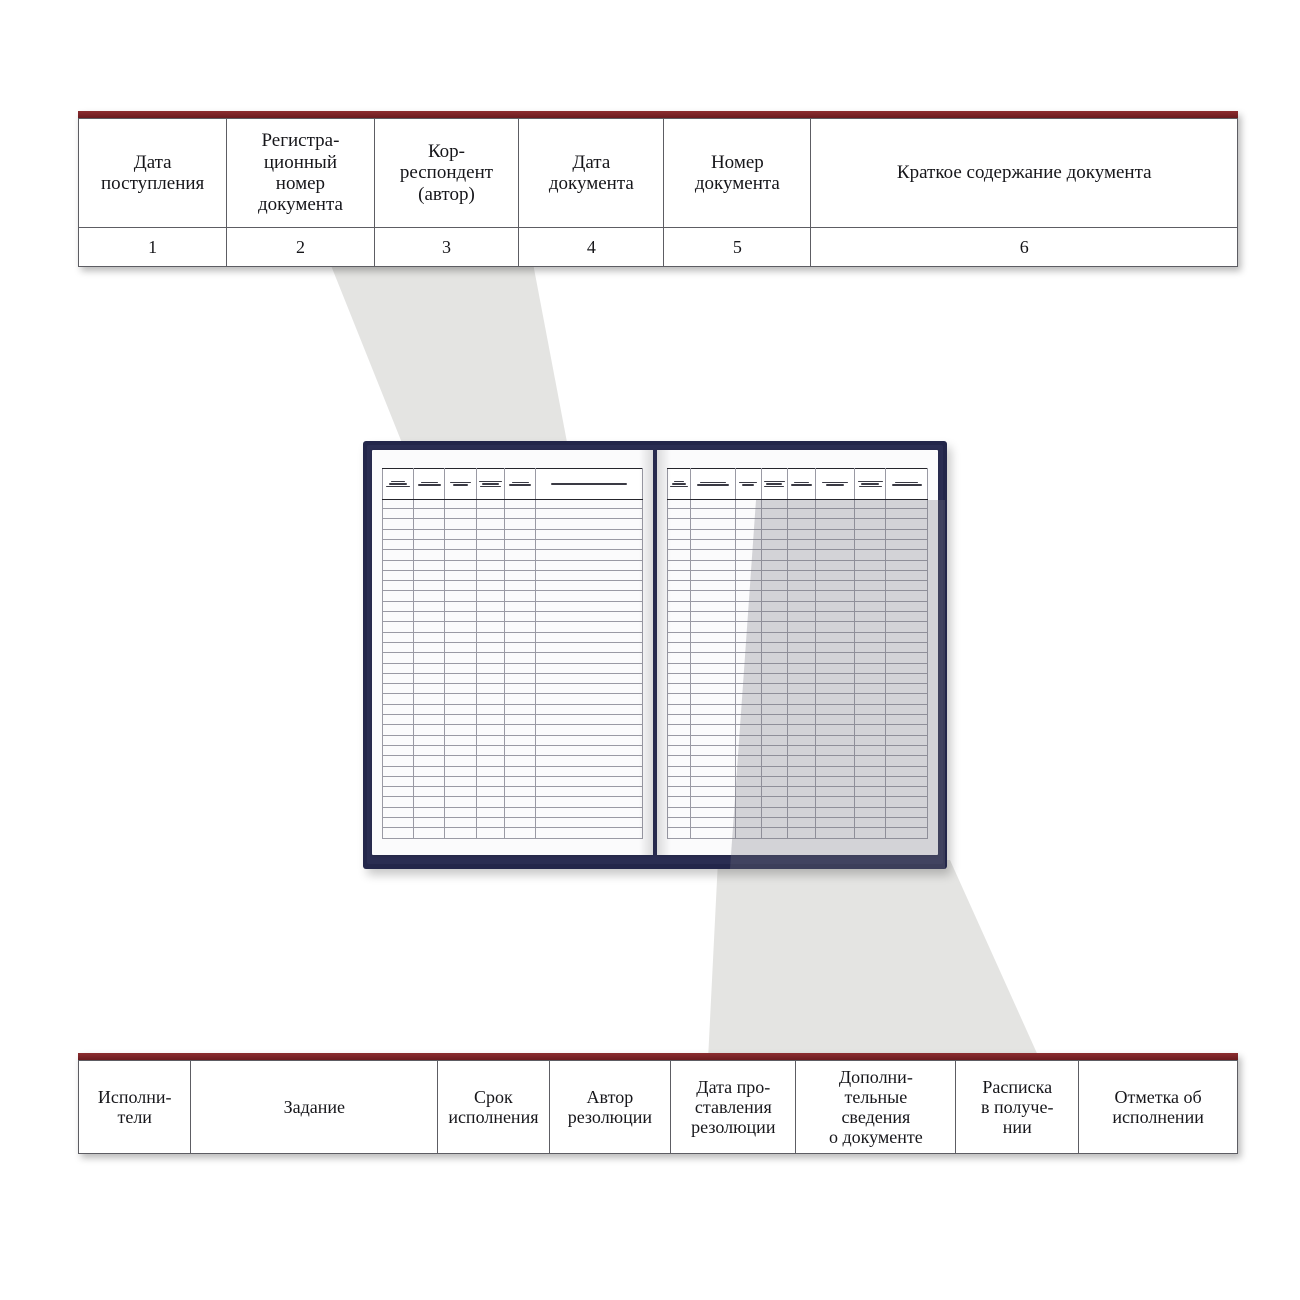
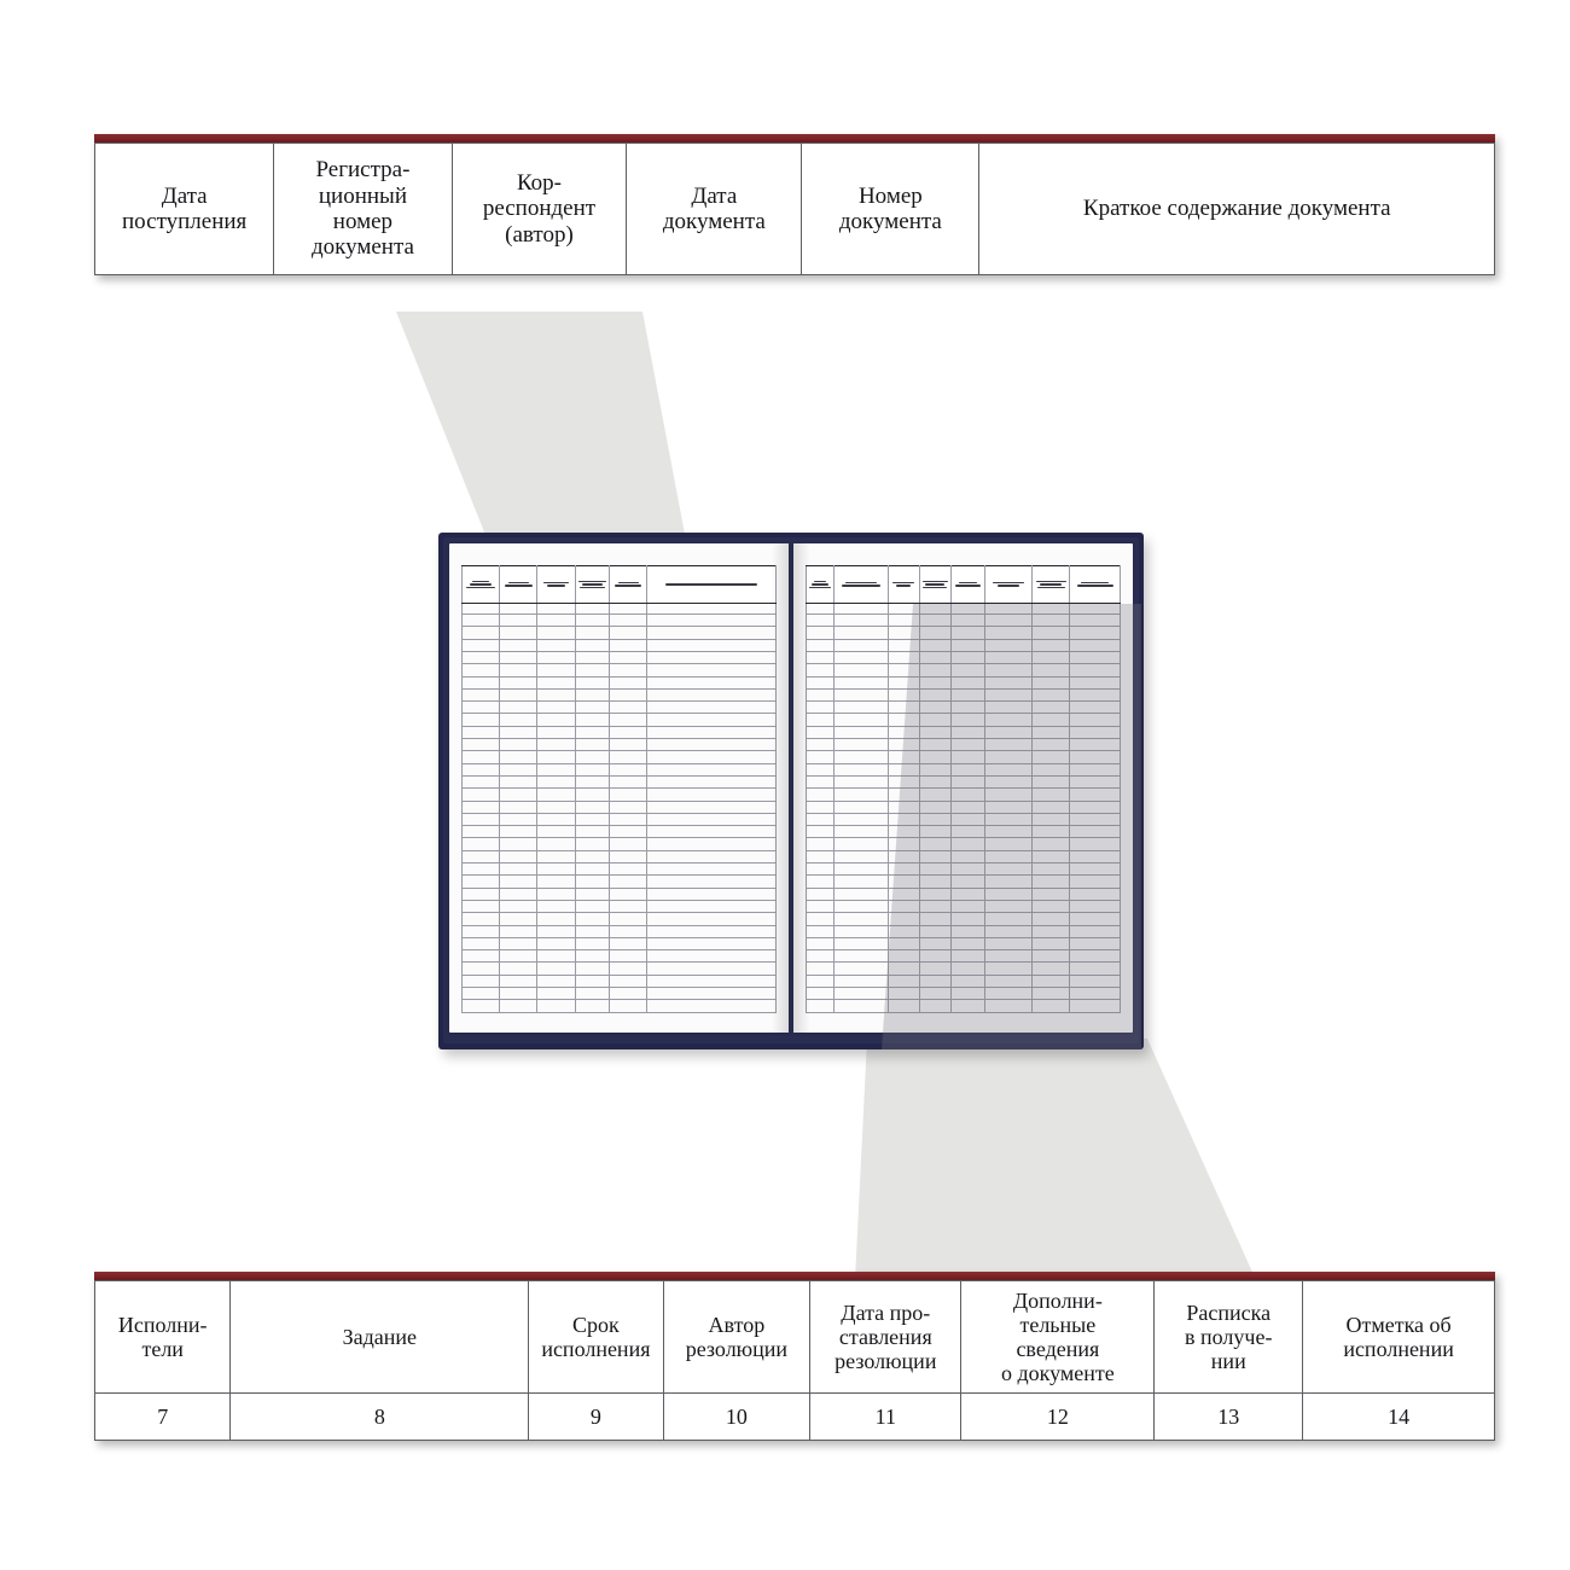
  Датапоступления	Регистра-ционныйномердокумента	Кор-респондент(автор)	Датадокумента	Номердокумента	Краткое содержание документа
- 1	2	3	4	5	6
  Исполни-тели	Задание	Срокисполнения	Авторрезолюции	Дата про-ставлениярезолюции	Дополни-тельныесведенияо документе	Распискав получе-нии	Отметка обисполнении
+ 7	8	9	10	11	12	13	14
